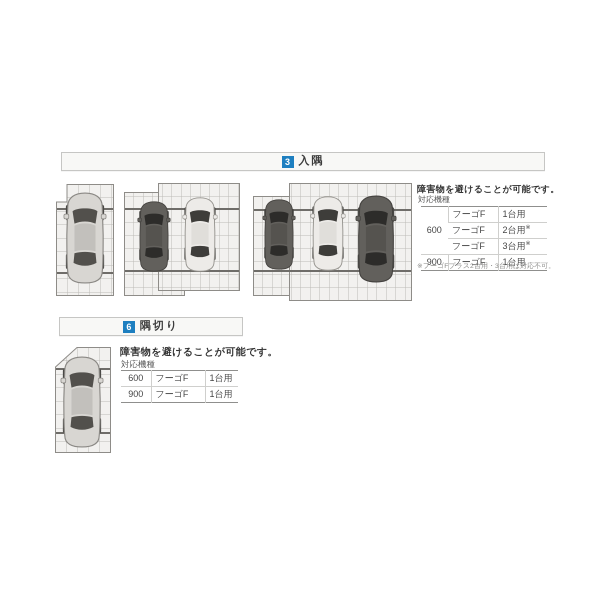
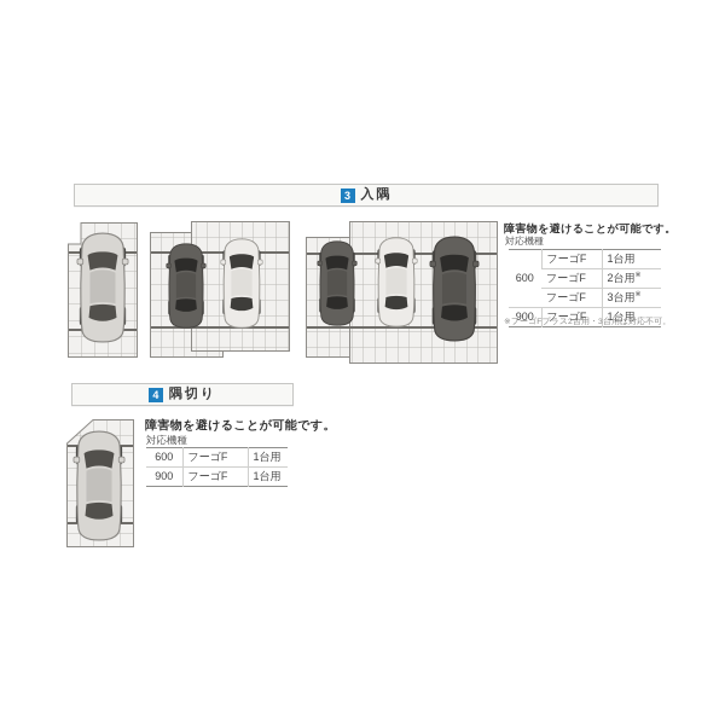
  3
  入隅
  障害物を避けることが可能です。
  対応機種
  600	フーゴF	1台用
  フーゴF	2台用
  フーゴF	3台用
  900	フーゴF	1台用
- 6
+ 4
  隅切り
  障害物を避けることが可能です。
  対応機種
  600	フーゴF	1台用
  900	フーゴF	1台用
